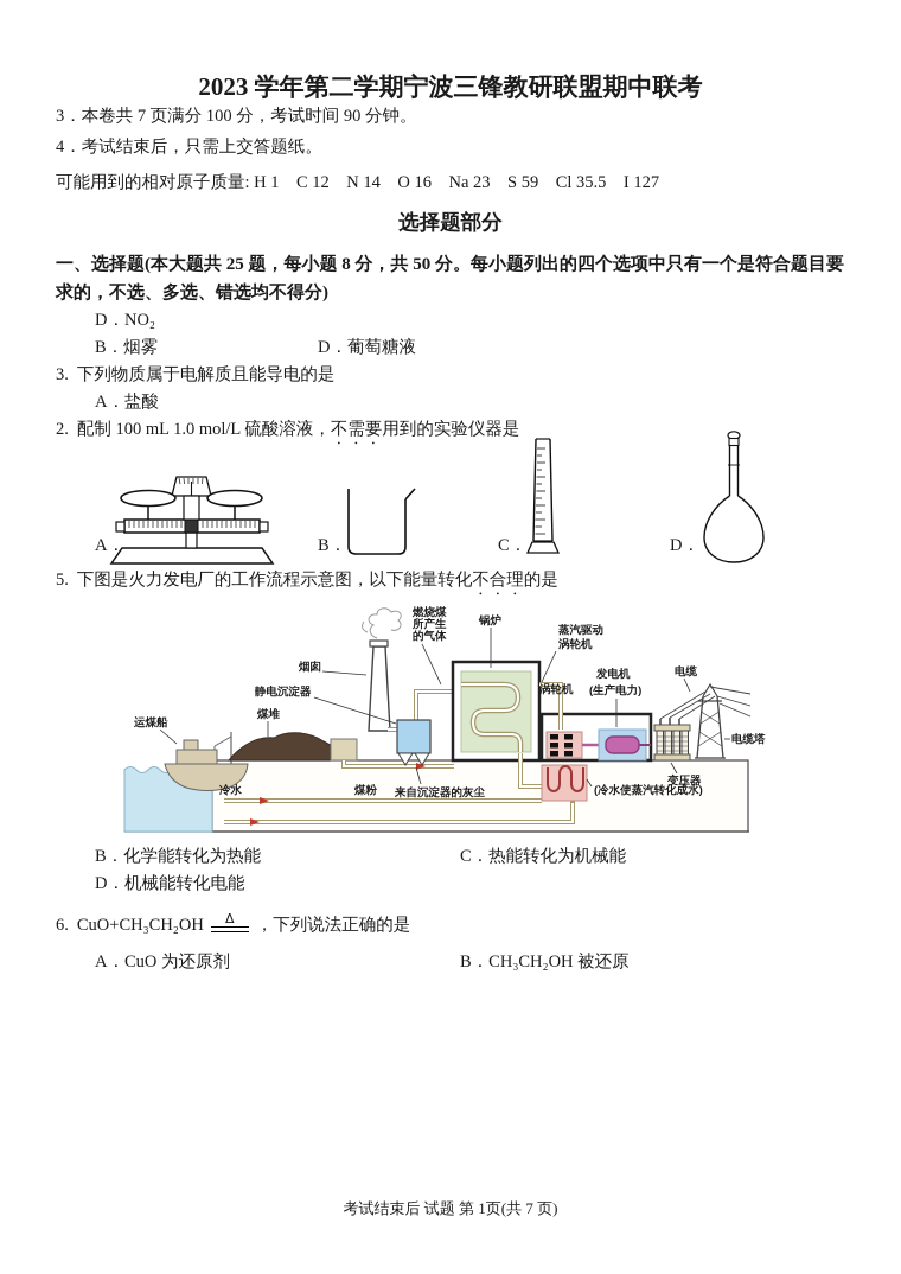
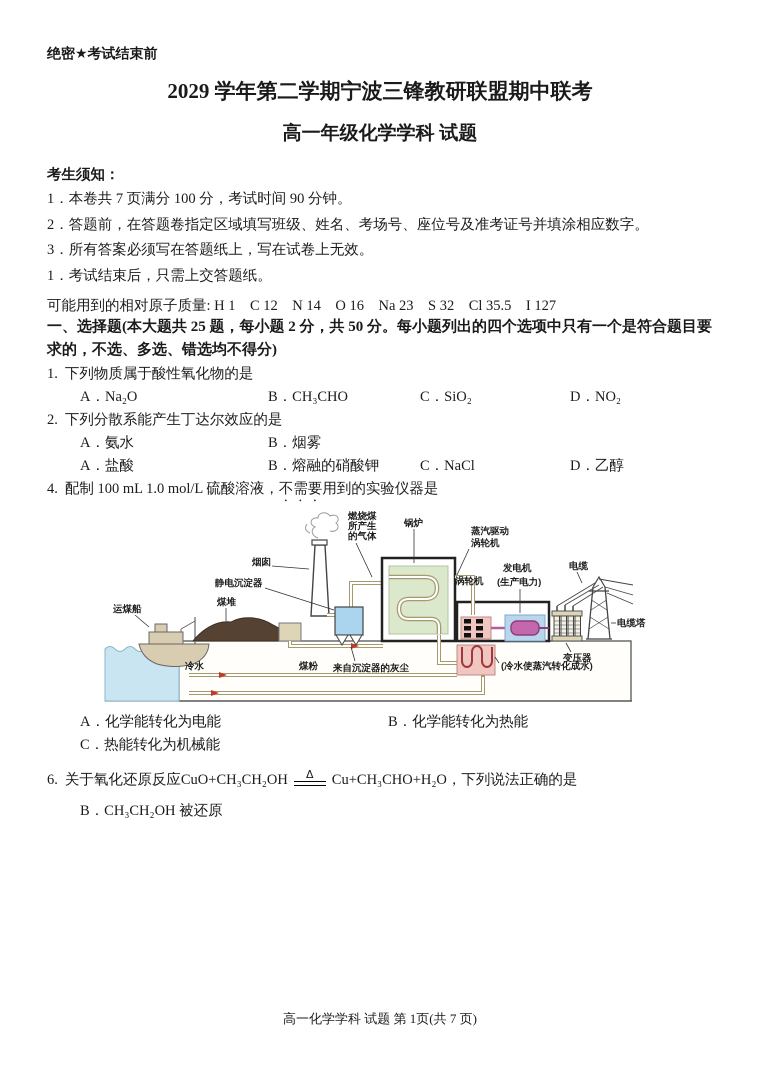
+ 绝密★考试结束前
- 2023 学年第二学期宁波三锋教研联盟期中联考
+ 2029 学年第二学期宁波三锋教研联盟期中联考
+ 高一年级化学学科 试题
+ 考生须知：
- 3．本卷共 7 页满分 100 分，考试时间 90 分钟。
+ 1．本卷共 7 页满分 100 分，考试时间 90 分钟。
+ 2．答题前，在答题卷指定区域填写班级、姓名、考场号、座位号及准考证号并填涂相应数字。
+ 3．所有答案必须写在答题纸上，写在试卷上无效。
- 4．考试结束后，只需上交答题纸。
+ 1．考试结束后，只需上交答题纸。
- 可能用到的相对原子质量: H 1 C 12 N 14 O 16 Na 23 S 59 Cl 35.5 I 127
+ 可能用到的相对原子质量: H 1 C 12 N 14 O 16 Na 23 S 32 Cl 35.5 I 127
- 选择题部分
- 一、选择题(本大题共 25 题，每小题 8 分，共 50 分。每小题列出的四个选项中只有一个是符合题目要求的，不选、多选、错选均不得分)
+ 一、选择题(本大题共 25 题，每小题 2 分，共 50 分。每小题列出的四个选项中只有一个是符合题目要求的，不选、多选、错选均不得分)
+ 1. 下列物质属于酸性氧化物的是
+ A．Na₂O
+ B．CH₃CHO
+ C．SiO₂
  D．NO₂
+ 2. 下列分散系能产生丁达尔效应的是
+ A．氨水
  B．烟雾
- D．葡萄糖液
- 3. 下列物质属于电解质且能导电的是
  A．盐酸
+ B．熔融的硝酸钾
+ C．NaCl
+ D．乙醇
- 2. 配制 100 mL 1.0 mol/L 硫酸溶液，不需要用到的实验仪器是
+ 4. 配制 100 mL 1.0 mol/L 硫酸溶液，不需要用到的实验仪器是
- A．
- B．
- C．
- D．
- 5. 下图是火力发电厂的工作流程示意图，以下能量转化不合理的是
  燃烧煤
  所产生
  的气体
  锅炉
  蒸汽驱动
  涡轮机
  烟囱
  静电沉淀器
  涡轮机
  发电机
  (生产电力)
  电缆
  运煤船
  煤堆
  电缆塔
  变压器
  冷水
  煤粉
  来自沉淀器的灰尘
  (冷水使蒸汽转化成水)
+ A．化学能转化为电能
  B．化学能转化为热能
  C．热能转化为机械能
- D．机械能转化电能
  6.
+ 关于氧化还原反应
  CuO+CH₃CH₂OH
  Δ
+ Cu+CH₃CHO+H₂O
  ，下列说法正确的是
- A．CuO 为还原剂
  B．CH₃CH₂OH 被还原
- 考试结束后 试题 第 1页(共 7 页)
+ 高一化学学科 试题 第 1页(共 7 页)
